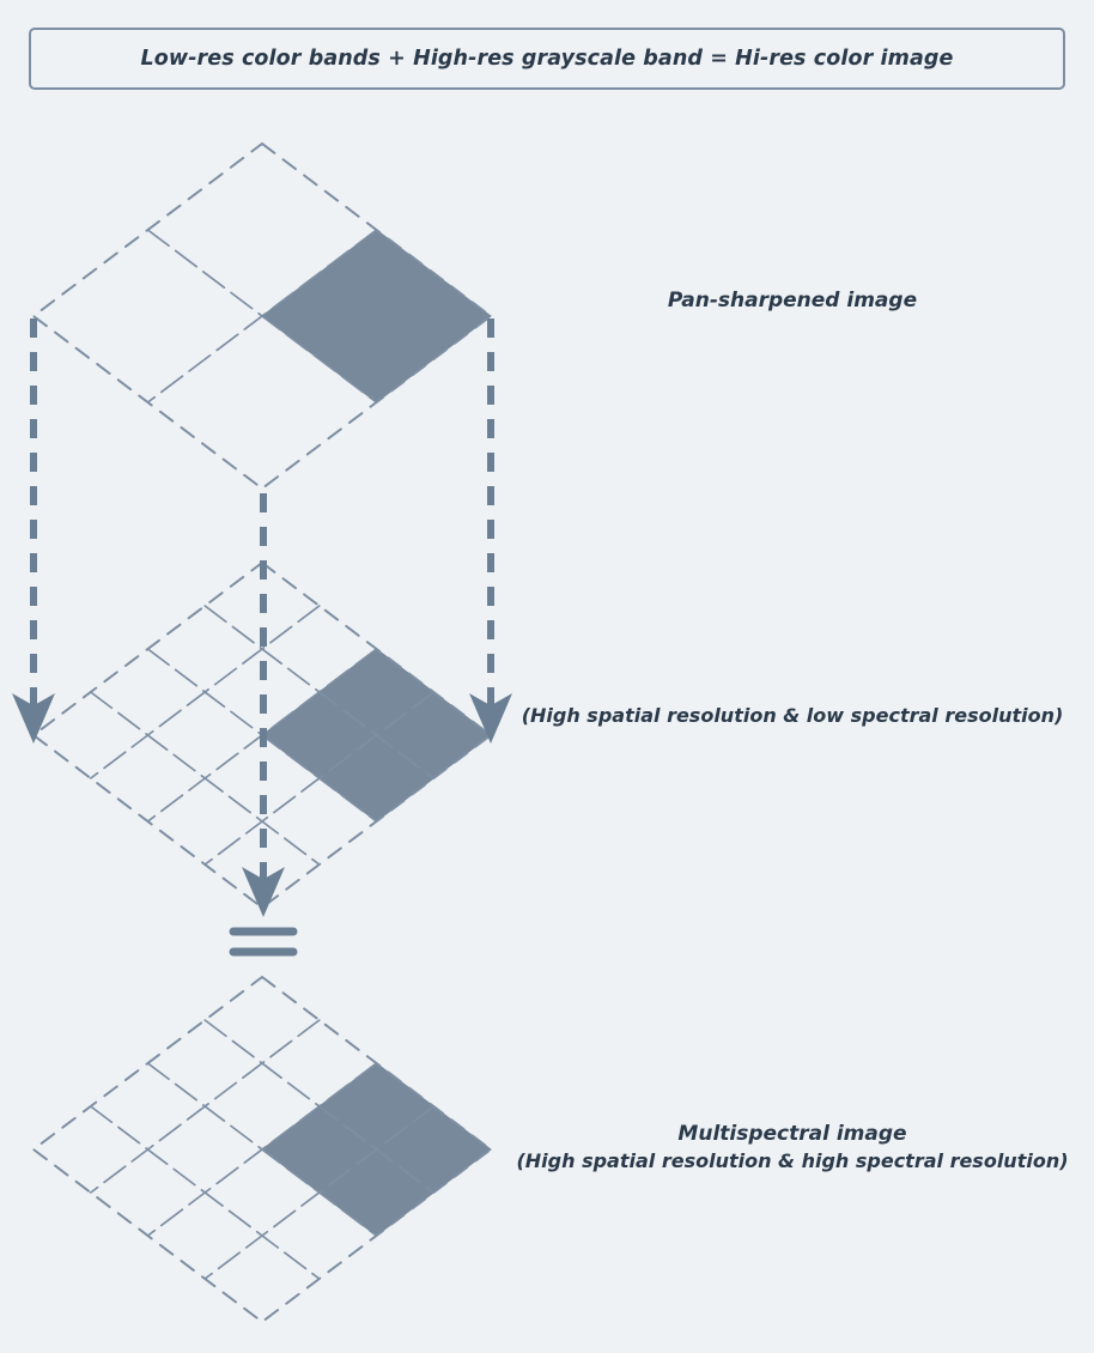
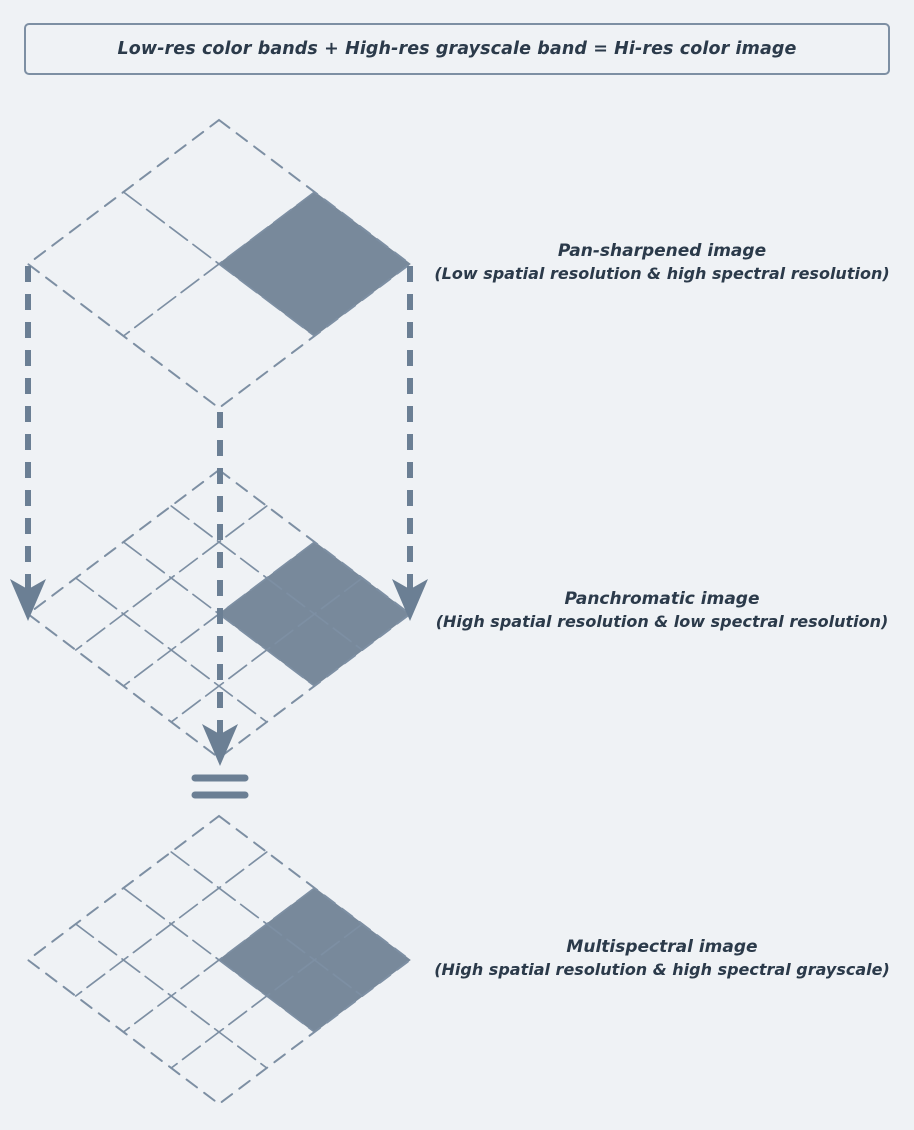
  Low-res color bands + High-res grayscale band = Hi-res color image
  Pan-sharpened image
+ (Low spatial resolution & high spectral resolution)
+ Panchromatic image
  (High spatial resolution & low spectral resolution)
  Multispectral image
- (High spatial resolution & high spectral resolution)
+ (High spatial resolution & high spectral grayscale)
